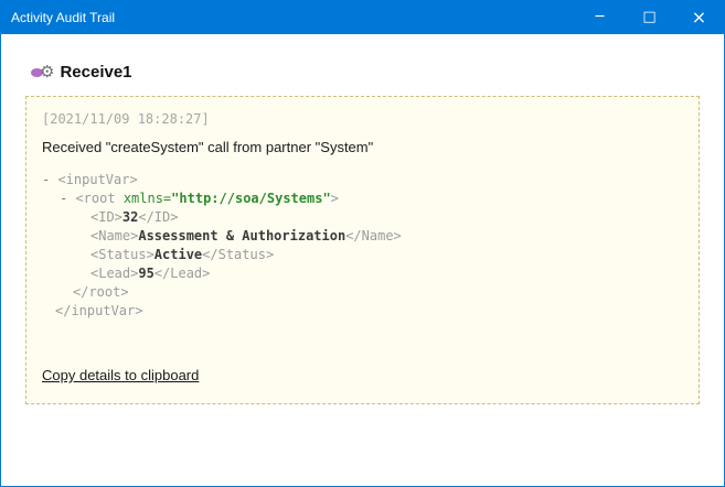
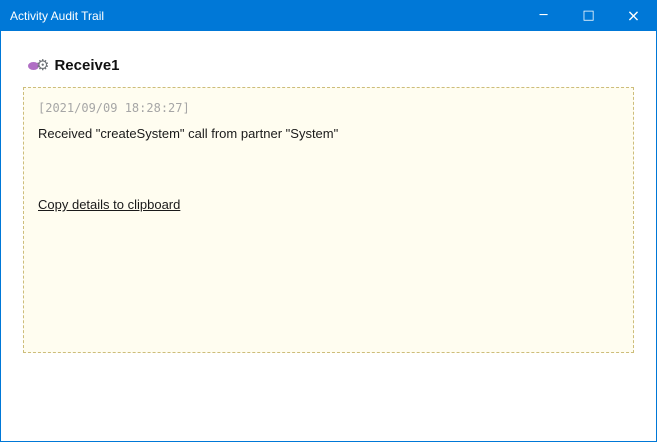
  Activity Audit Trail
  ─
  □
  ×
  ⚙
  Receive1
- [2021/11/09 18:28:27]
+ [2021/09/09 18:28:27]
  Received "createSystem" call from partner "System"
- - <inputVar>
- - <root xmlns="http://soa/Systems">
- <ID>32</ID>
- <Name>Assessment & Authorization</Name>
- <Status>Active</Status>
- <Lead>95</Lead>
- </root>
- </inputVar>
  Copy details to clipboard
